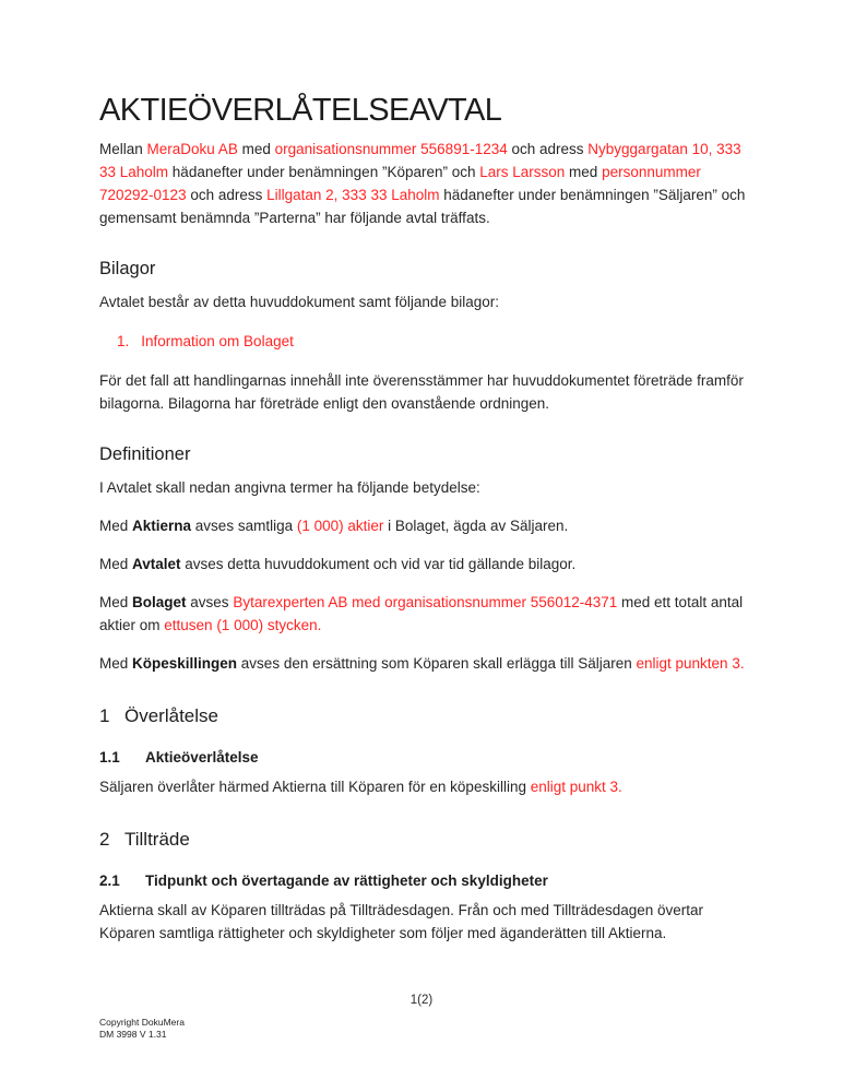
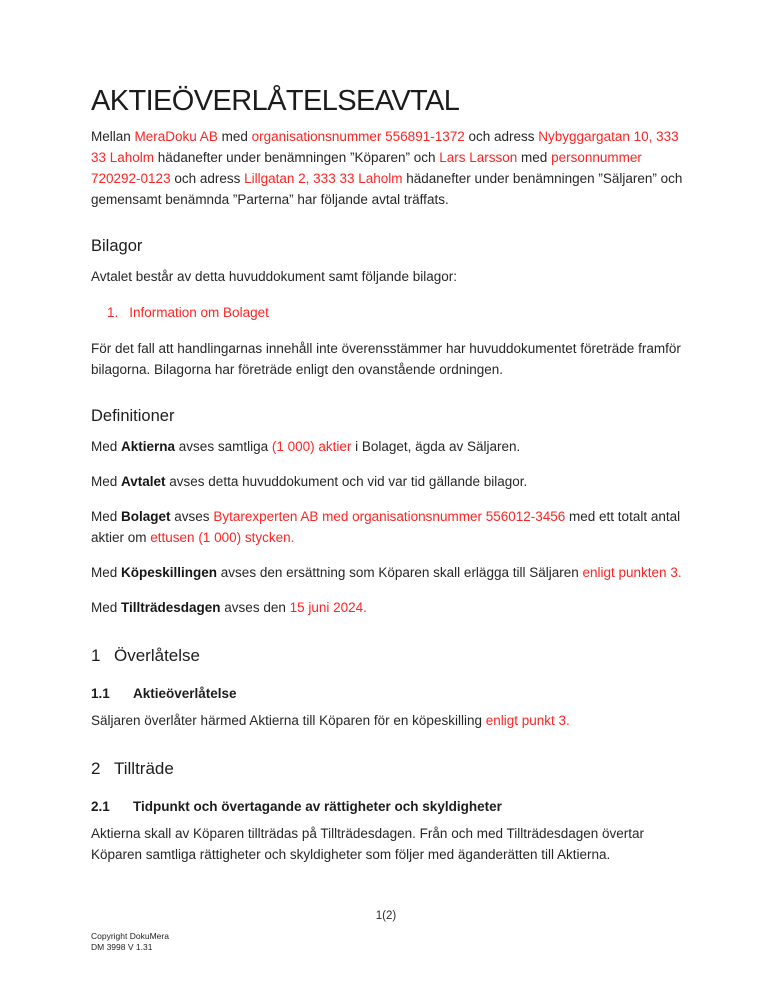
  AKTIEÖVERLÅTELSEAVTAL
- Mellan MeraDoku AB med organisationsnummer 556891-1234 och adress Nybyggargatan 10, 333 33 Laholm hädanefter under benämningen ”Köparen” och Lars Larsson med personnummer 720292-0123 och adress Lillgatan 2, 333 33 Laholm hädanefter under benämningen ”Säljaren” och gemensamt benämnda ”Parterna” har följande avtal träffats.
+ Mellan MeraDoku AB med organisationsnummer 556891-1372 och adress Nybyggargatan 10, 333 33 Laholm hädanefter under benämningen ”Köparen” och Lars Larsson med personnummer 720292-0123 och adress Lillgatan 2, 333 33 Laholm hädanefter under benämningen ”Säljaren” och gemensamt benämnda ”Parterna” har följande avtal träffats.
  Bilagor
  Avtalet består av detta huvuddokument samt följande bilagor:
  1. Information om Bolaget
  För det fall att handlingarnas innehåll inte överensstämmer har huvuddokumentet företräde framför bilagorna. Bilagorna har företräde enligt den ovanstående ordningen.
  Definitioner
- I Avtalet skall nedan angivna termer ha följande betydelse:
  Med Aktierna avses samtliga (1 000) aktier i Bolaget, ägda av Säljaren.
  Med Avtalet avses detta huvuddokument och vid var tid gällande bilagor.
- Med Bolaget avses Bytarexperten AB med organisationsnummer 556012-4371 med ett totalt antal aktier om ettusen (1 000) stycken.
+ Med Bolaget avses Bytarexperten AB med organisationsnummer 556012-3456 med ett totalt antal aktier om ettusen (1 000) stycken.
  Med Köpeskillingen avses den ersättning som Köparen skall erlägga till Säljaren enligt punkten 3.
+ Med Tillträdesdagen avses den 15 juni 2024.
  1
  Överlåtelse
  1.1
  Aktieöverlåtelse
  Säljaren överlåter härmed Aktierna till Köparen för en köpeskilling enligt punkt 3.
  2
  Tillträde
  2.1
  Tidpunkt och övertagande av rättigheter och skyldigheter
  Aktierna skall av Köparen tillträdas på Tillträdesdagen. Från och med Tillträdesdagen övertar Köparen samtliga rättigheter och skyldigheter som följer med äganderätten till Aktierna.
  1(2)
  Copyright DokuMera
  DM 3998 V 1.31
